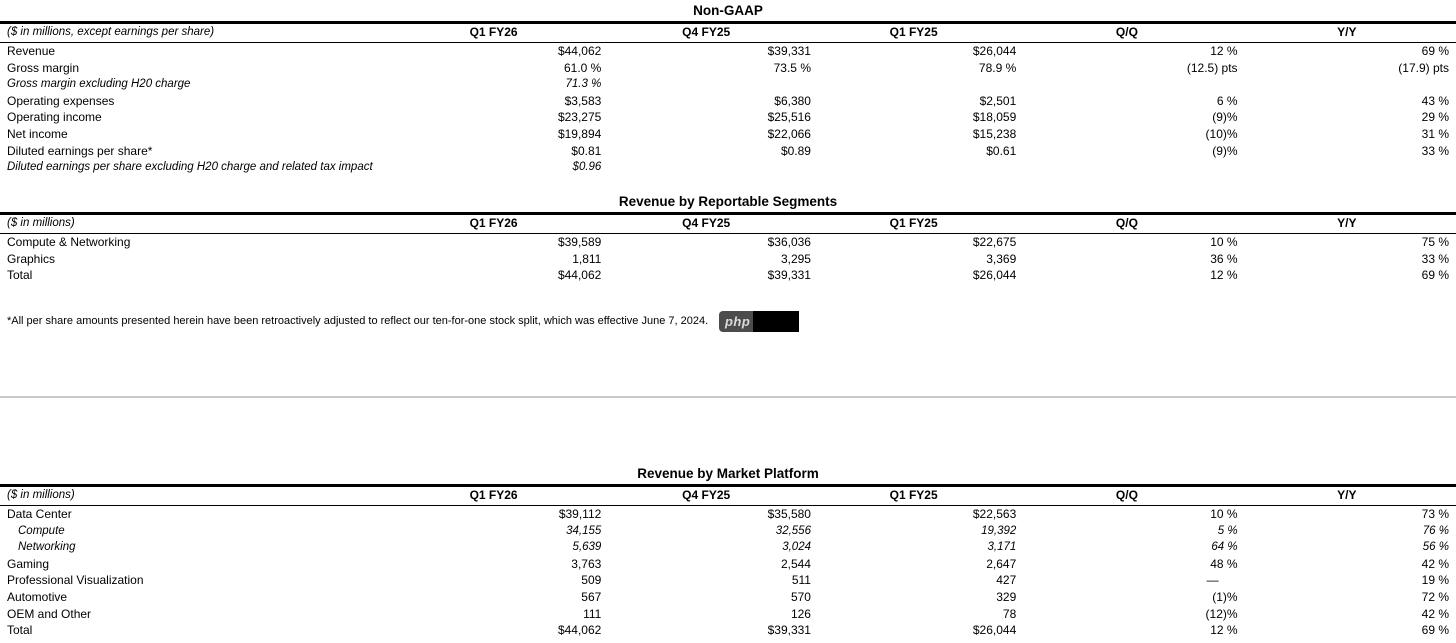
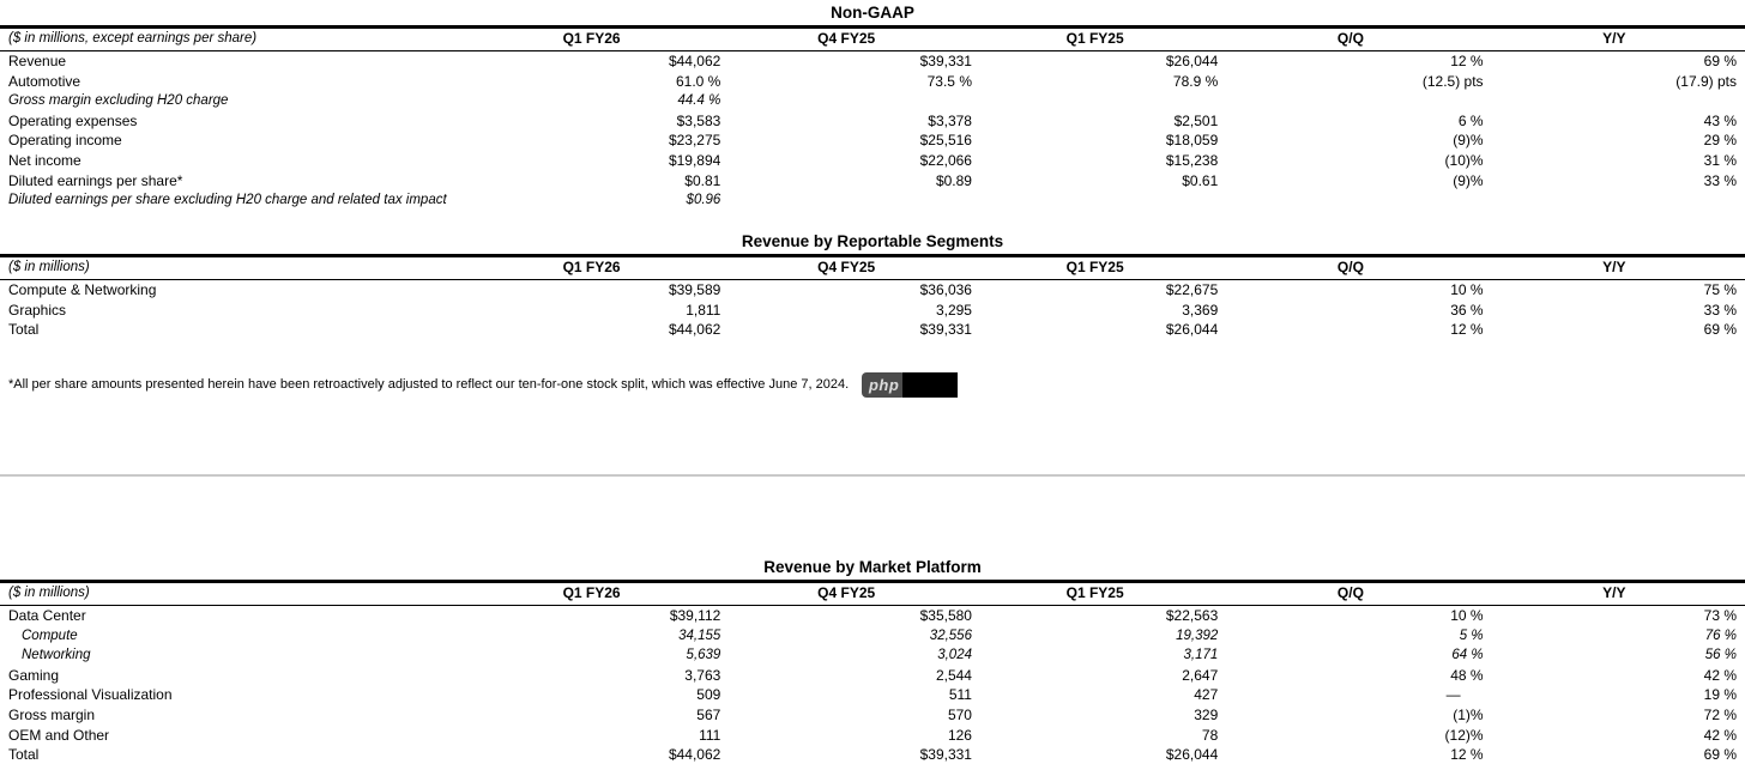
  Non-GAAP
  ($ in millions, except earnings per share)	Q1 FY26	Q4 FY25	Q1 FY25	Q/Q	Y/Y
  Revenue	$44,062	$39,331	$26,044	12 %	69 %
- Gross margin	61.0 %	73.5 %	78.9 %	(12.5) pts	(17.9) pts
+ Automotive	61.0 %	73.5 %	78.9 %	(12.5) pts	(17.9) pts
- Gross margin excluding H20 charge	71.3 %
+ Gross margin excluding H20 charge	44.4 %
- Operating expenses	$3,583	$6,380	$2,501	6 %	43 %
+ Operating expenses	$3,583	$3,378	$2,501	6 %	43 %
  Operating income	$23,275	$25,516	$18,059	(9)%	29 %
  Net income	$19,894	$22,066	$15,238	(10)%	31 %
  Diluted earnings per share*	$0.81	$0.89	$0.61	(9)%	33 %
  Diluted earnings per share excluding H20 charge and related tax impact	$0.96
  Revenue by Reportable Segments
  ($ in millions)	Q1 FY26	Q4 FY25	Q1 FY25	Q/Q	Y/Y
  Compute & Networking	$39,589	$36,036	$22,675	10 %	75 %
  Graphics	1,811	3,295	3,369	36 %	33 %
  Total	$44,062	$39,331	$26,044	12 %	69 %
  *All per share amounts presented herein have been retroactively adjusted to reflect our ten-for-one stock split, which was effective June 7, 2024.
  php
  Revenue by Market Platform
  ($ in millions)	Q1 FY26	Q4 FY25	Q1 FY25	Q/Q	Y/Y
  Data Center	$39,112	$35,580	$22,563	10 %	73 %
  Compute	34,155	32,556	19,392	5 %	76 %
  Networking	5,639	3,024	3,171	64 %	56 %
  Gaming	3,763	2,544	2,647	48 %	42 %
  Professional Visualization	509	511	427	—	19 %
- Automotive	567	570	329	(1)%	72 %
+ Gross margin	567	570	329	(1)%	72 %
  OEM and Other	111	126	78	(12)%	42 %
  Total	$44,062	$39,331	$26,044	12 %	69 %
